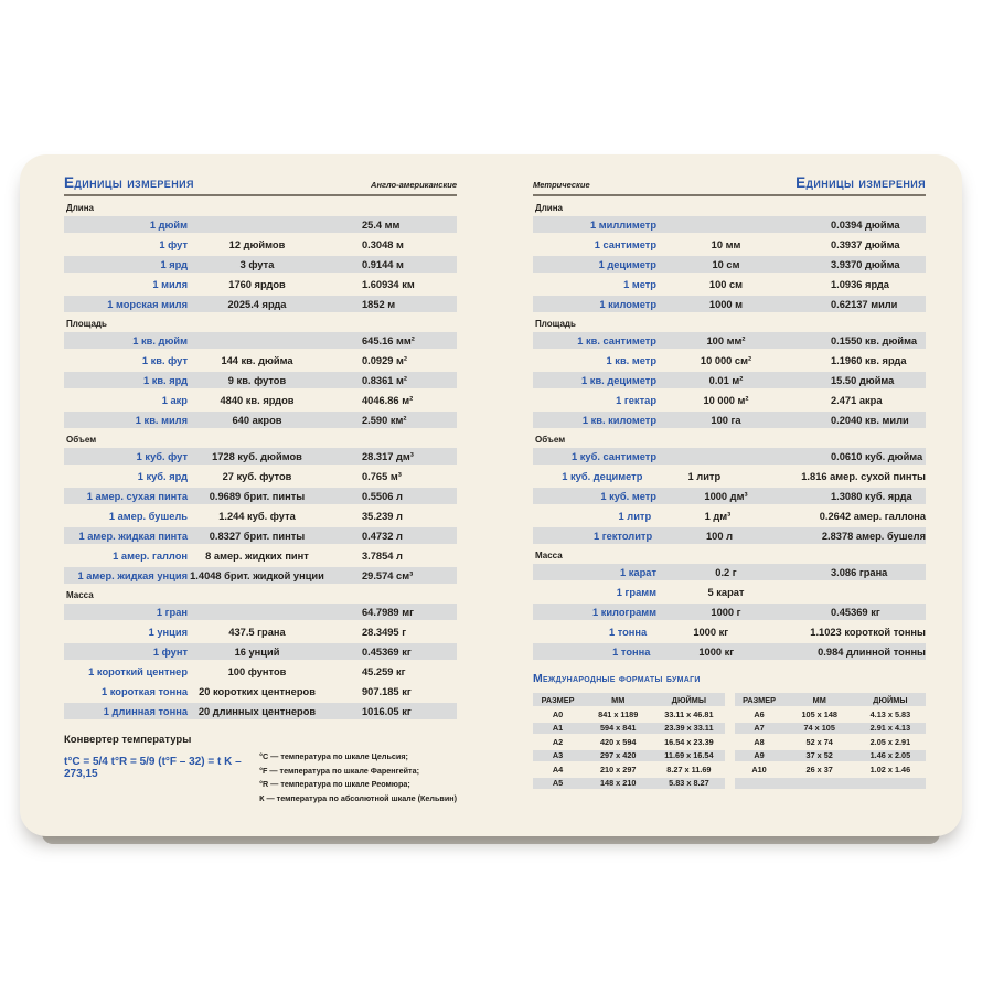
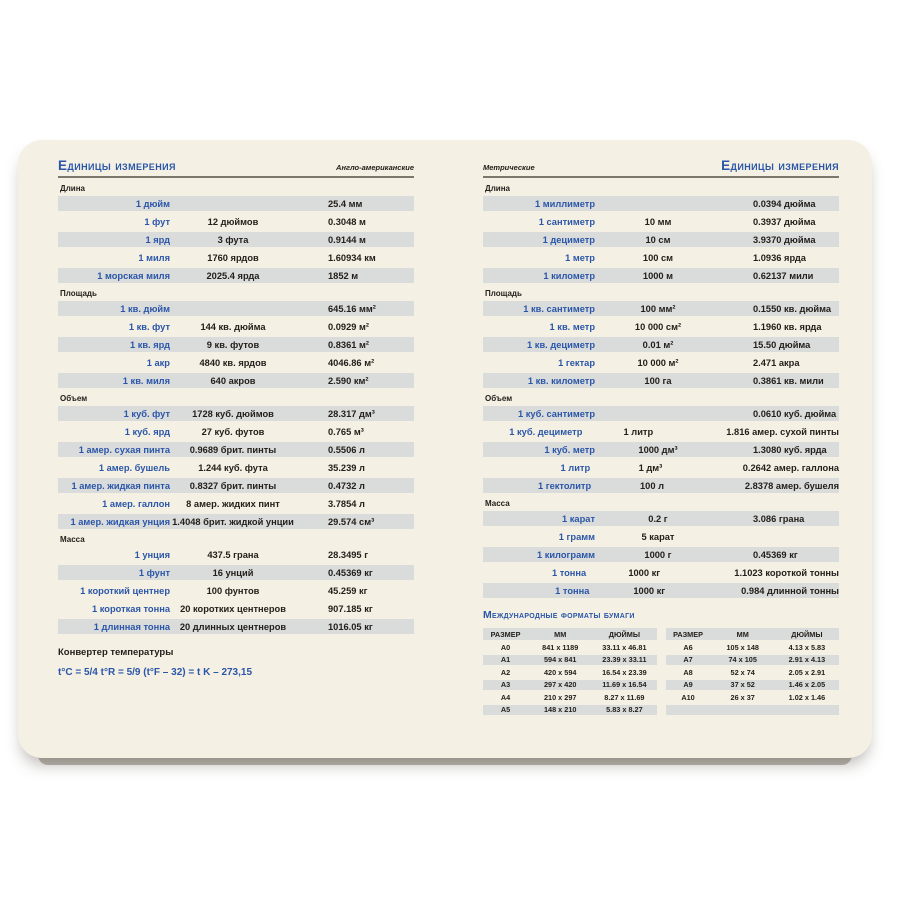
  Единицы измерения
  Англо-американские
  Длина
  1 дюйм
  25.4 мм
  1 фут
  12 дюймов
  0.3048 м
  1 ярд
  3 фута
  0.9144 м
  1 миля
  1760 ярдов
  1.60934 км
  1 морская миля
  2025.4 ярда
  1852 м
  Площадь
  1 кв. дюйм
  645.16 мм²
  1 кв. фут
  144 кв. дюйма
  0.0929 м²
  1 кв. ярд
  9 кв. футов
  0.8361 м²
  1 акр
  4840 кв. ярдов
  4046.86 м²
  1 кв. миля
  640 акров
  2.590 км²
  Объем
  1 куб. фут
  1728 куб. дюймов
  28.317 дм³
  1 куб. ярд
  27 куб. футов
  0.765 м³
  1 амер. сухая пинта
  0.9689 брит. пинты
  0.5506 л
  1 амер. бушель
  1.244 куб. фута
  35.239 л
  1 амер. жидкая пинта
  0.8327 брит. пинты
  0.4732 л
  1 амер. галлон
  8 амер. жидких пинт
  3.7854 л
  1 амер. жидкая унция
  1.4048 брит. жидкой унции
  29.574 см³
  Масса
- 1 гран
- 64.7989 мг
  1 унция
  437.5 грана
  28.3495 г
  1 фунт
  16 унций
  0.45369 кг
  1 короткий центнер
  100 фунтов
  45.259 кг
  1 короткая тонна
  20 коротких центнеров
  907.185 кг
  1 длинная тонна
  20 длинных центнеров
  1016.05 кг
  Конвертер температуры
  t°C = 5/4 t°R = 5/9 (t°F – 32) = t K – 273,15
- °C — температура по шкале Цельсия;
- °F — температура по шкале Фаренгейта;
- °R — температура по шкале Реомюра;
- К — температура по абсолютной шкале (Кельвин)
  Метрические
  Единицы измерения
  Длина
  1 миллиметр
  0.0394 дюйма
  1 сантиметр
  10 мм
  0.3937 дюйма
  1 дециметр
  10 см
  3.9370 дюйма
  1 метр
  100 см
  1.0936 ярда
  1 километр
  1000 м
  0.62137 мили
  Площадь
  1 кв. сантиметр
  100 мм²
  0.1550 кв. дюйма
  1 кв. метр
  10 000 см²
  1.1960 кв. ярда
  1 кв. дециметр
  0.01 м²
  15.50 дюйма
  1 гектар
  10 000 м²
  2.471 акра
  1 кв. километр
  100 га
- 0.2040 кв. мили
+ 0.3861 кв. мили
  Объем
  1 куб. сантиметр
  0.0610 куб. дюйма
  1 куб. дециметр
  1 литр
  1.816 амер. сухой пинты
  1 куб. метр
  1000 дм³
  1.3080 куб. ярда
  1 литр
  1 дм³
  0.2642 амер. галлона
  1 гектолитр
  100 л
  2.8378 амер. бушеля
  Масса
  1 карат
  0.2 г
  3.086 грана
  1 грамм
  5 карат
  1 килограмм
  1000 г
  0.45369 кг
  1 тонна
  1000 кг
  1.1023 короткой тонны
  1 тонна
  1000 кг
  0.984 длинной тонны
  Международные форматы бумаги
  РАЗМЕР
  ММ
  ДЮЙМЫ
  A0
  841 x 1189
  33.11 x 46.81
  A1
  594 x 841
  23.39 x 33.11
  A2
  420 x 594
  16.54 x 23.39
  A3
  297 x 420
  11.69 x 16.54
  A4
  210 x 297
  8.27 x 11.69
  A5
  148 x 210
  5.83 x 8.27
  РАЗМЕР
  ММ
  ДЮЙМЫ
  A6
  105 x 148
  4.13 x 5.83
  A7
  74 x 105
  2.91 x 4.13
  A8
  52 x 74
  2.05 x 2.91
  A9
  37 x 52
  1.46 x 2.05
  A10
  26 x 37
  1.02 x 1.46
